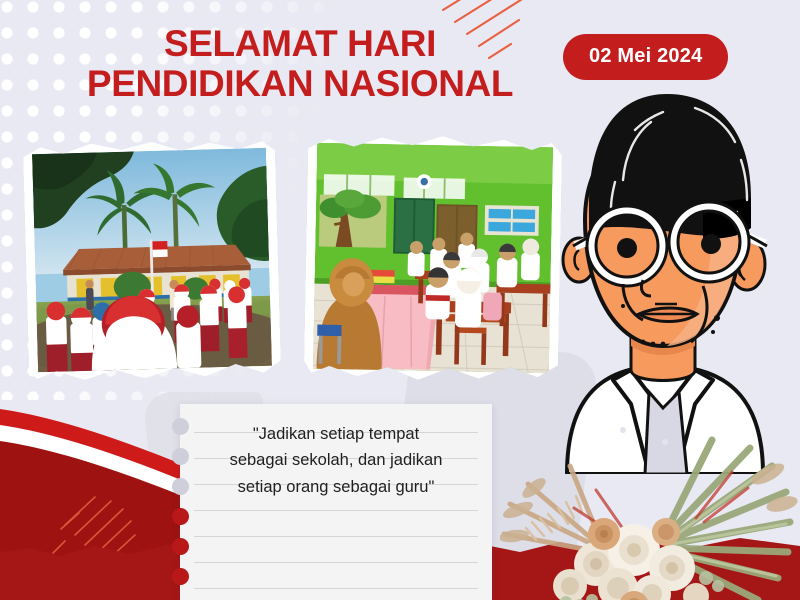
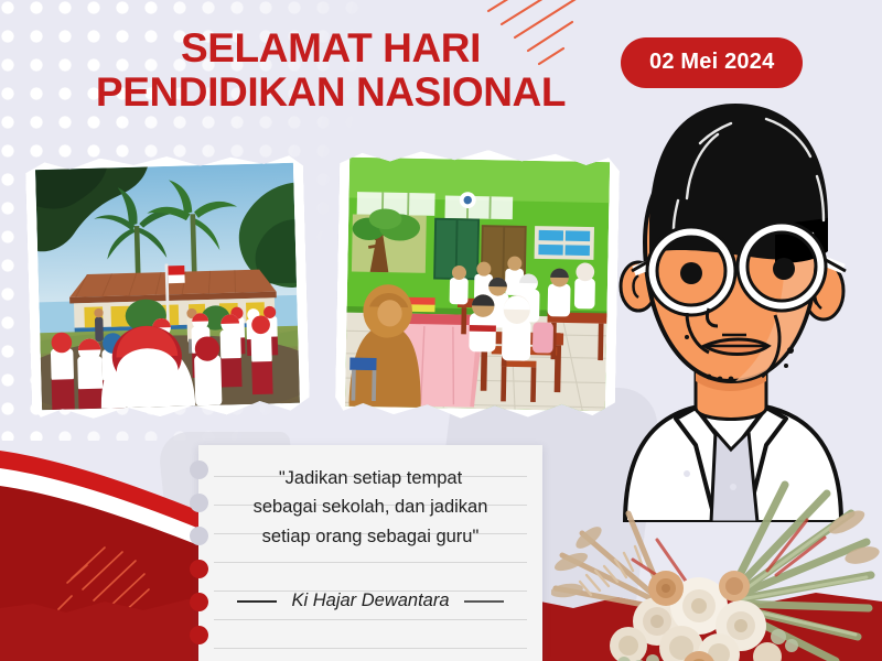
  SELAMAT HARI
  PENDIDIKAN NASIONAL
  02 Mei 2024
  "Jadikan setiap tempat
  sebagai sekolah, dan jadikan
  setiap orang sebagai guru"
+ Ki Hajar Dewantara
